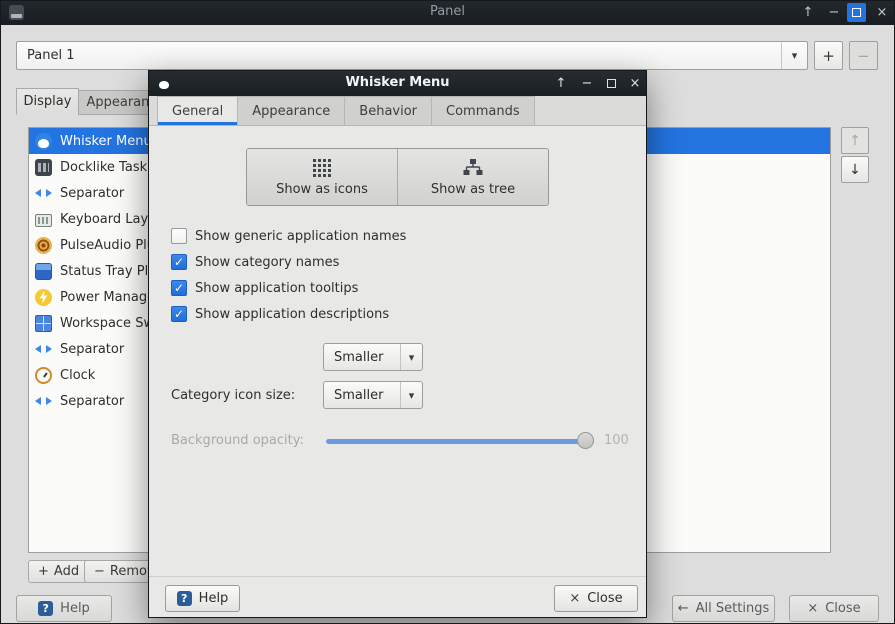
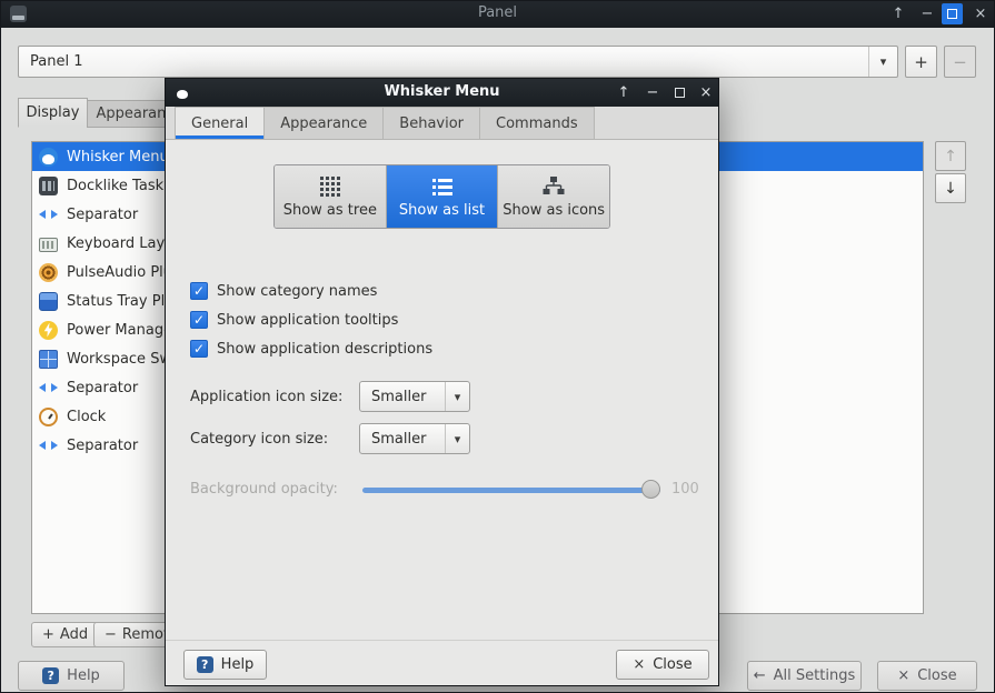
  Panel
  ↑
  −
  ×
  Panel 1
  ▾
  +
  −
  Display
  Appearan
  Whisker Men
  Docklike Task
  Separator
  Keyboard Lay
  PulseAudio Pl
  Status Tray Pl
  Separator
  Clock
  Separator
  ↑
  ↓
  +
  Add
  −
  ?
  Help
  ←
  All Settings
  ×
  Close
  Whisker Menu
  ↑
  −
  ×
  General
  Appearance
  Behavior
  Commands
- Show as icons
+ Show as tree
+ Show as list
- Show as tree
+ Show as icons
- Show generic application names
  ✓
  Show category names
  ✓
  Show application tooltips
  ✓
  Show application descriptions
+ Application icon size:
  Smaller
  ▾
  Category icon size:
  Smaller
  ▾
  Background opacity:
  100
  ?
  Help
  ×
  Close
